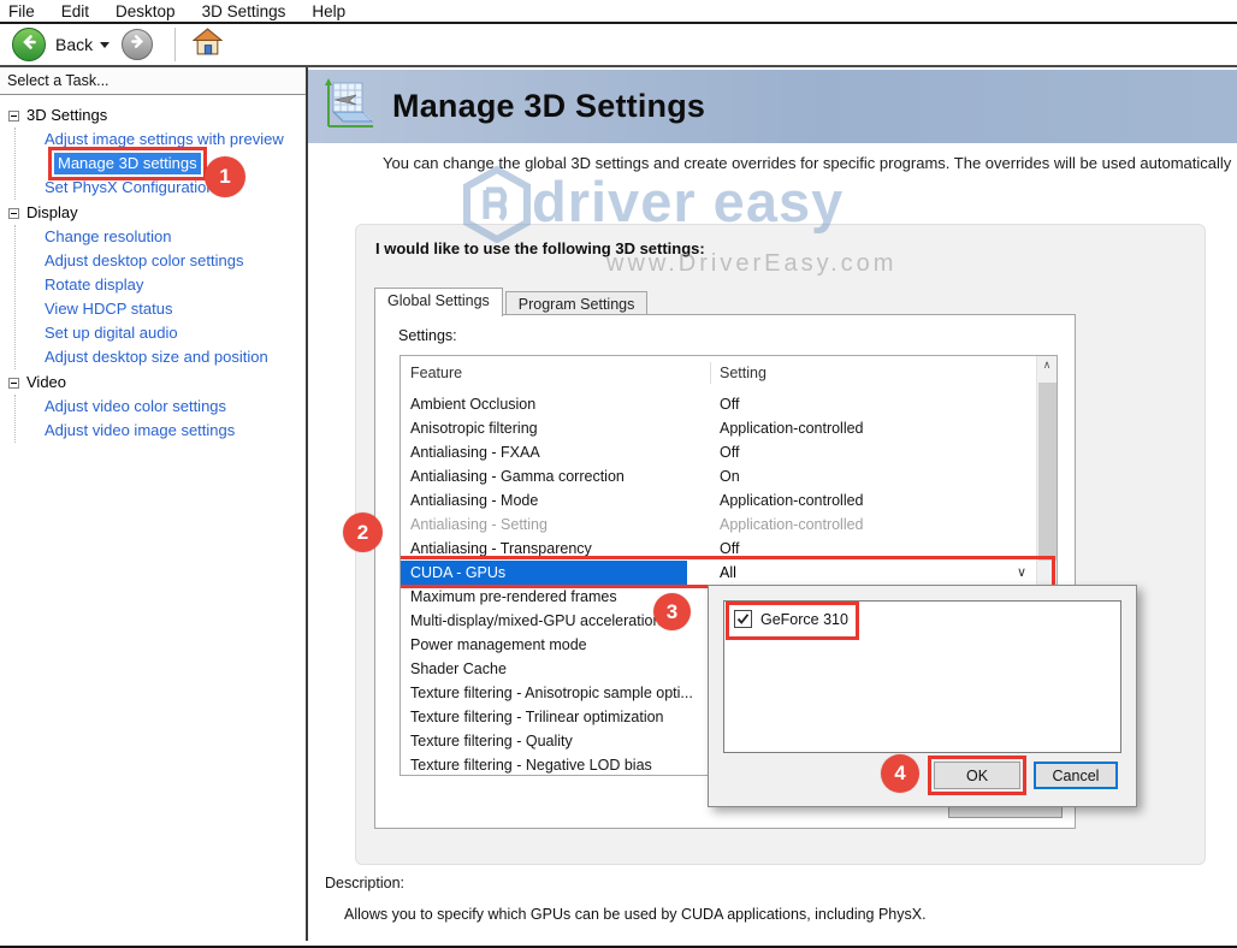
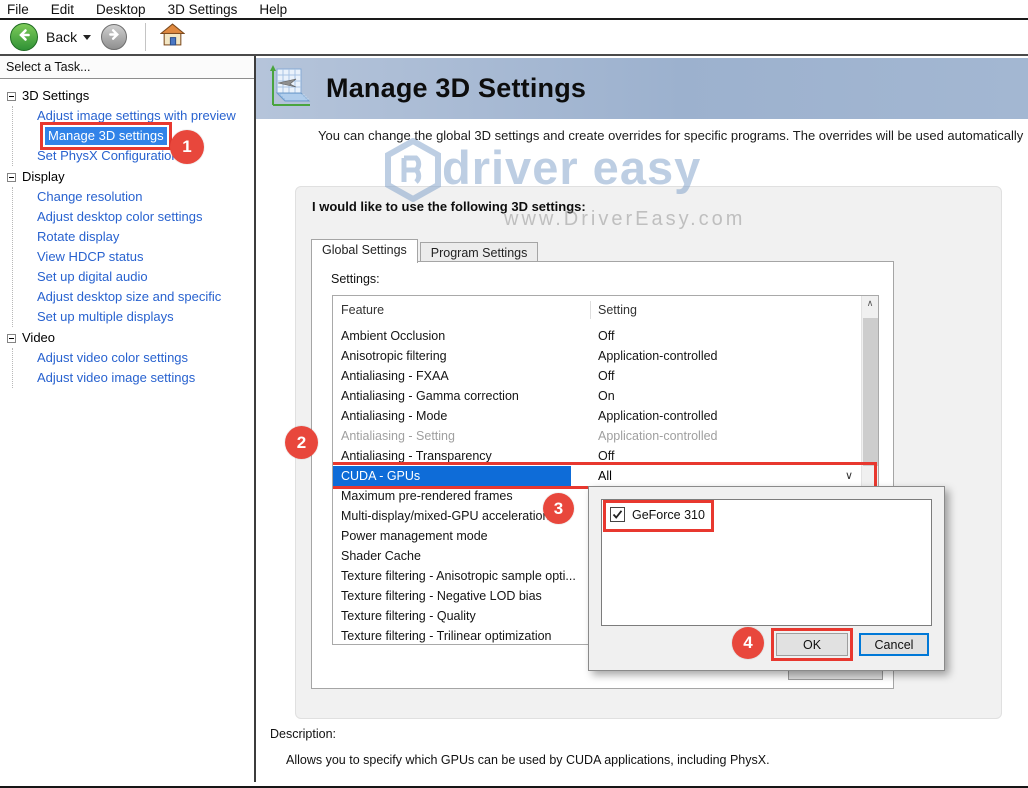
  File
  Edit
  Desktop
  3D Settings
  Help
  Back
  Select a Task...
  3D Settings
  Adjust image settings with preview
  Manage 3D settings
  Set PhysX Configuratio
  Display
  Change resolution
  Adjust desktop color settings
  Rotate display
  View HDCP status
  Set up digital audio
- Adjust desktop size and position
+ Adjust desktop size and specific
+ Set up multiple displays
  Video
  Adjust video color settings
  Adjust video image settings
  1
  Manage 3D Settings
  You can change the global 3D settings and create overrides for specific programs. The overrides will be used automatically
  driver easy
  www.DriverEasy.com
  I would like to use the following 3D settings:
  Global Settings
  Program Settings
  Settings:
  Feature
  Setting
  Ambient Occlusion
  Off
  Anisotropic filtering
  Application-controlled
  Antialiasing - FXAA
  Off
  Antialiasing - Gamma correction
  On
  Antialiasing - Mode
  Application-controlled
  Antialiasing - Setting
  Application-controlled
  Antialiasing - Transparency
  Off
  CUDA - GPUs
  All
  ∨
  Maximum pre-rendered frames
  Multi-display/mixed-GPU acceleratio
  Power management mode
  Shader Cache
  Texture filtering - Anisotropic sample opti...
- Texture filtering - Trilinear optimization
+ Texture filtering - Negative LOD bias
  Texture filtering - Quality
- Texture filtering - Negative LOD bias
+ Texture filtering - Trilinear optimization
  ∧
  GeForce 310
  OK
  Cancel
  2
  3
  4
  Description:
  Allows you to specify which GPUs can be used by CUDA applications, including PhysX.
